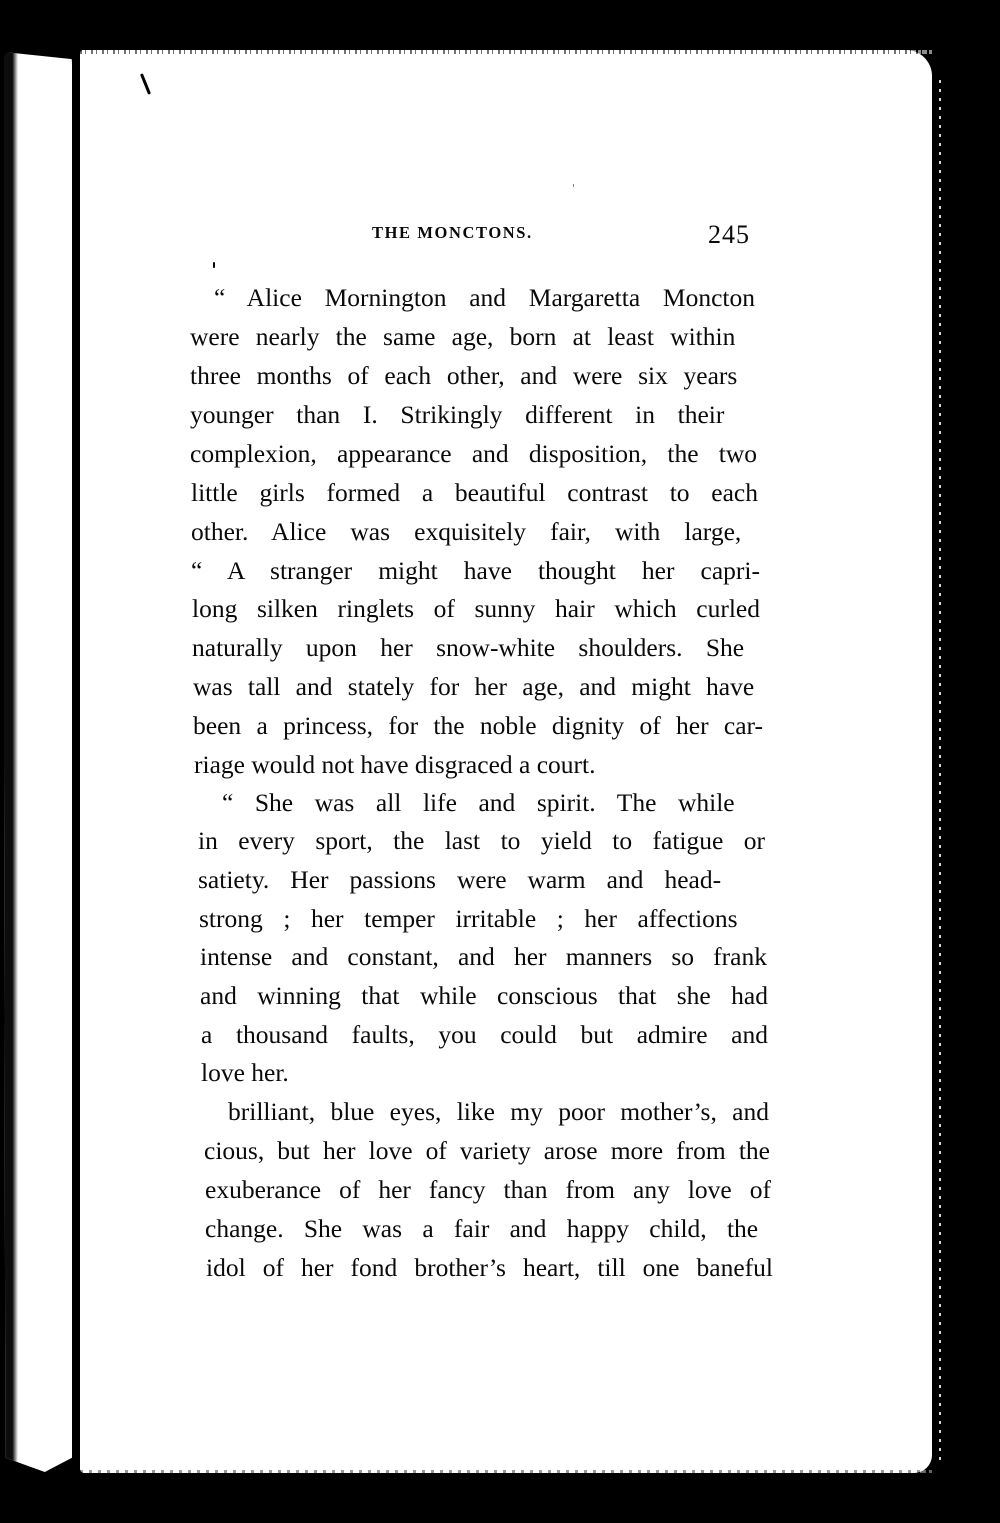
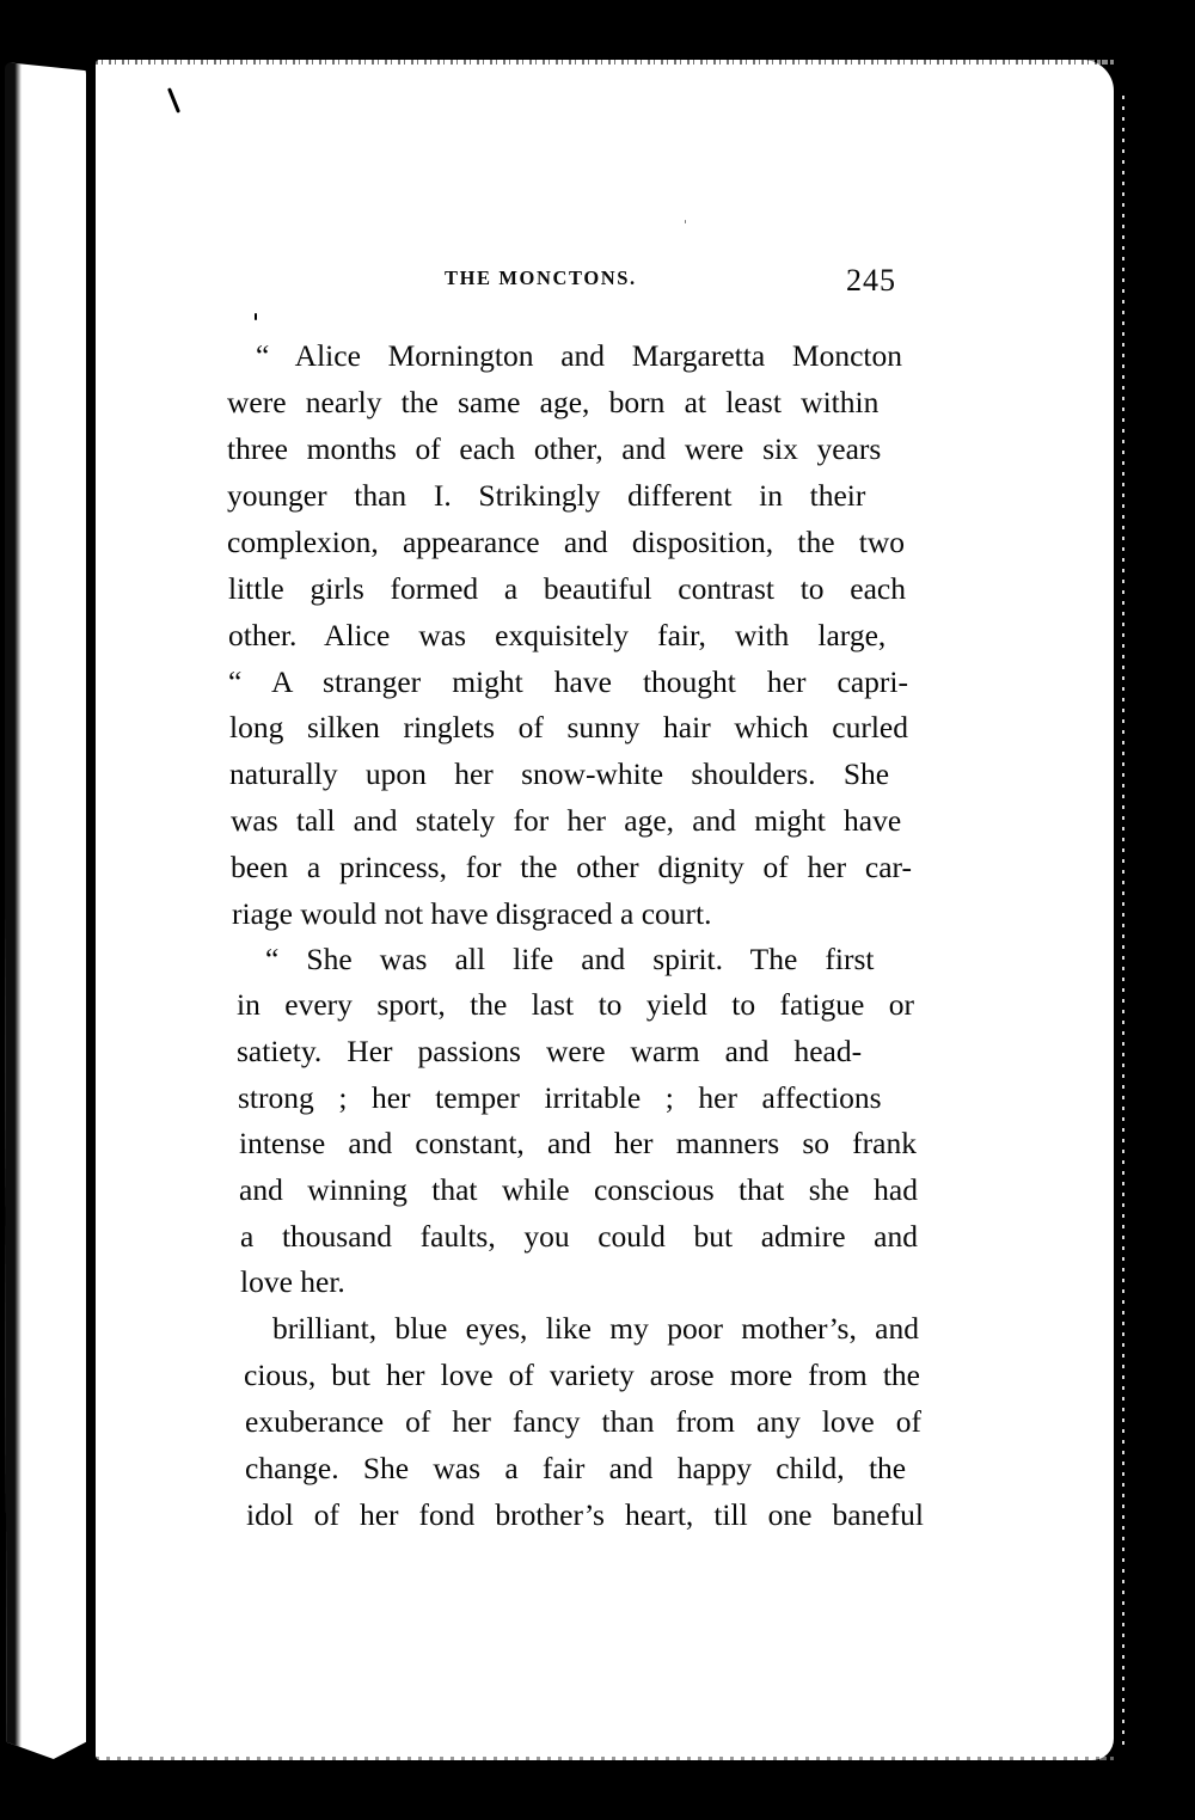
  THE MONCTONS.
  245
  “ Alice Mornington and Margaretta Moncton
  were nearly the same age, born at least within
  three months of each other, and were six years
  younger than I. Strikingly different in their
  complexion, appearance and disposition, the two
  little girls formed a beautiful contrast to each
  other. Alice was exquisitely fair, with large,
  “ A stranger might have thought her capri-
  long silken ringlets of sunny hair which curled
  naturally upon her snow-white shoulders. She
  was tall and stately for her age, and might have
- been a princess, for the noble dignity of her car-
+ been a princess, for the other dignity of her car-
  riage would not have disgraced a court.
- “ She was all life and spirit. The while
+ “ She was all life and spirit. The first
  in every sport, the last to yield to fatigue or
  satiety. Her passions were warm and head-
  strong ; her temper irritable ; her affections
  intense and constant, and her manners so frank
  and winning that while conscious that she had
  a thousand faults, you could but admire and
  love her.
  brilliant, blue eyes, like my poor mother’s, and
  cious, but her love of variety arose more from the
  exuberance of her fancy than from any love of
  change. She was a fair and happy child, the
  idol of her fond brother’s heart, till one baneful
